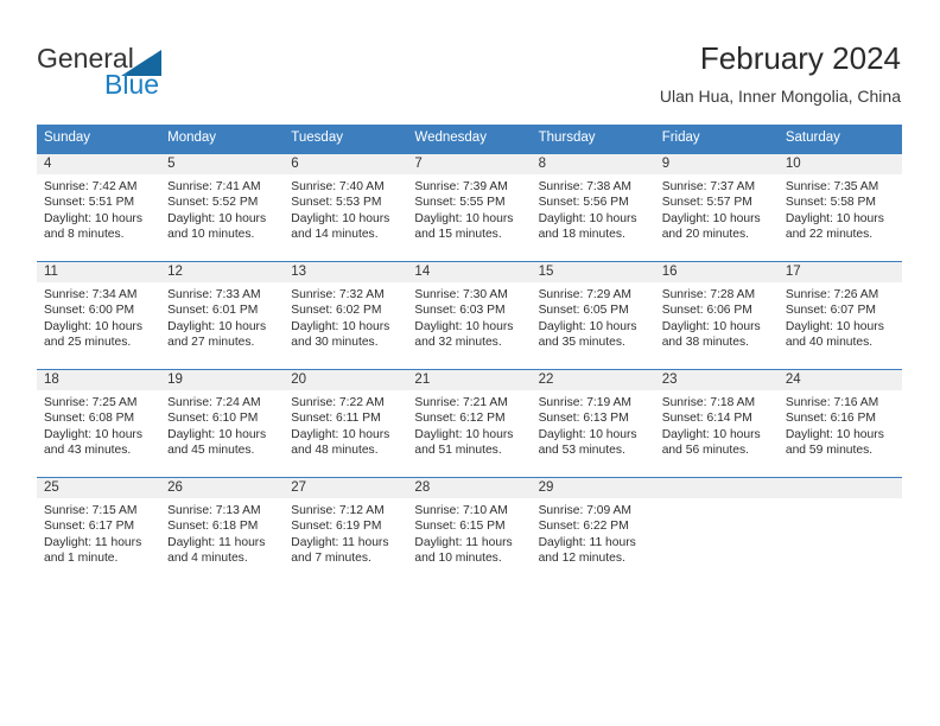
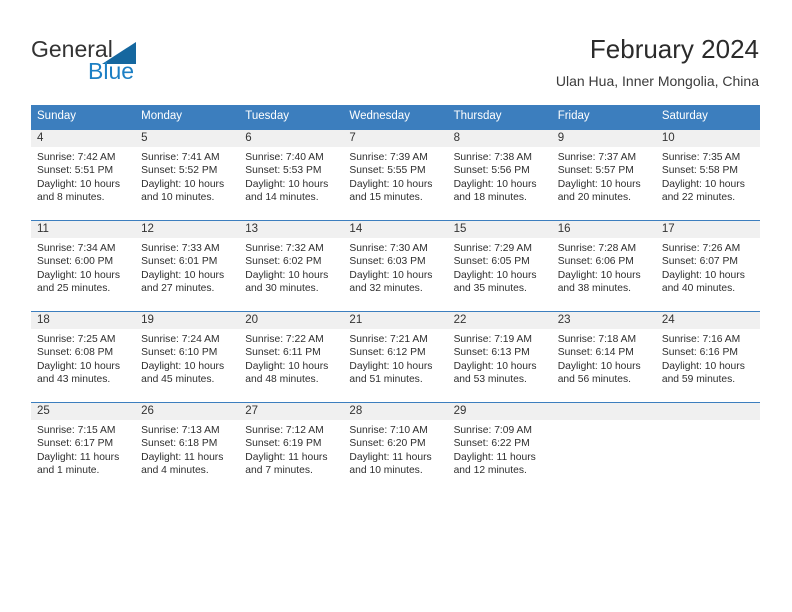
  General
  Blue
  February 2024
  Ulan Hua, Inner Mongolia, China
  Sunday	Monday	Tuesday	Wednesday	Thursday	Friday	Saturday
  4Sunrise: 7:42 AMSunset: 5:51 PMDaylight: 10 hoursand 8 minutes.	5Sunrise: 7:41 AMSunset: 5:52 PMDaylight: 10 hoursand 10 minutes.	6Sunrise: 7:40 AMSunset: 5:53 PMDaylight: 10 hoursand 14 minutes.	7Sunrise: 7:39 AMSunset: 5:55 PMDaylight: 10 hoursand 15 minutes.	8Sunrise: 7:38 AMSunset: 5:56 PMDaylight: 10 hoursand 18 minutes.	9Sunrise: 7:37 AMSunset: 5:57 PMDaylight: 10 hoursand 20 minutes.	10Sunrise: 7:35 AMSunset: 5:58 PMDaylight: 10 hoursand 22 minutes.
  11Sunrise: 7:34 AMSunset: 6:00 PMDaylight: 10 hoursand 25 minutes.	12Sunrise: 7:33 AMSunset: 6:01 PMDaylight: 10 hoursand 27 minutes.	13Sunrise: 7:32 AMSunset: 6:02 PMDaylight: 10 hoursand 30 minutes.	14Sunrise: 7:30 AMSunset: 6:03 PMDaylight: 10 hoursand 32 minutes.	15Sunrise: 7:29 AMSunset: 6:05 PMDaylight: 10 hoursand 35 minutes.	16Sunrise: 7:28 AMSunset: 6:06 PMDaylight: 10 hoursand 38 minutes.	17Sunrise: 7:26 AMSunset: 6:07 PMDaylight: 10 hoursand 40 minutes.
  18Sunrise: 7:25 AMSunset: 6:08 PMDaylight: 10 hoursand 43 minutes.	19Sunrise: 7:24 AMSunset: 6:10 PMDaylight: 10 hoursand 45 minutes.	20Sunrise: 7:22 AMSunset: 6:11 PMDaylight: 10 hoursand 48 minutes.	21Sunrise: 7:21 AMSunset: 6:12 PMDaylight: 10 hoursand 51 minutes.	22Sunrise: 7:19 AMSunset: 6:13 PMDaylight: 10 hoursand 53 minutes.	23Sunrise: 7:18 AMSunset: 6:14 PMDaylight: 10 hoursand 56 minutes.	24Sunrise: 7:16 AMSunset: 6:16 PMDaylight: 10 hoursand 59 minutes.
- 25Sunrise: 7:15 AMSunset: 6:17 PMDaylight: 11 hoursand 1 minute.	26Sunrise: 7:13 AMSunset: 6:18 PMDaylight: 11 hoursand 4 minutes.	27Sunrise: 7:12 AMSunset: 6:19 PMDaylight: 11 hoursand 7 minutes.	28Sunrise: 7:10 AMSunset: 6:15 PMDaylight: 11 hoursand 10 minutes.	29Sunrise: 7:09 AMSunset: 6:22 PMDaylight: 11 hoursand 12 minutes.
+ 25Sunrise: 7:15 AMSunset: 6:17 PMDaylight: 11 hoursand 1 minute.	26Sunrise: 7:13 AMSunset: 6:18 PMDaylight: 11 hoursand 4 minutes.	27Sunrise: 7:12 AMSunset: 6:19 PMDaylight: 11 hoursand 7 minutes.	28Sunrise: 7:10 AMSunset: 6:20 PMDaylight: 11 hoursand 10 minutes.	29Sunrise: 7:09 AMSunset: 6:22 PMDaylight: 11 hoursand 12 minutes.
